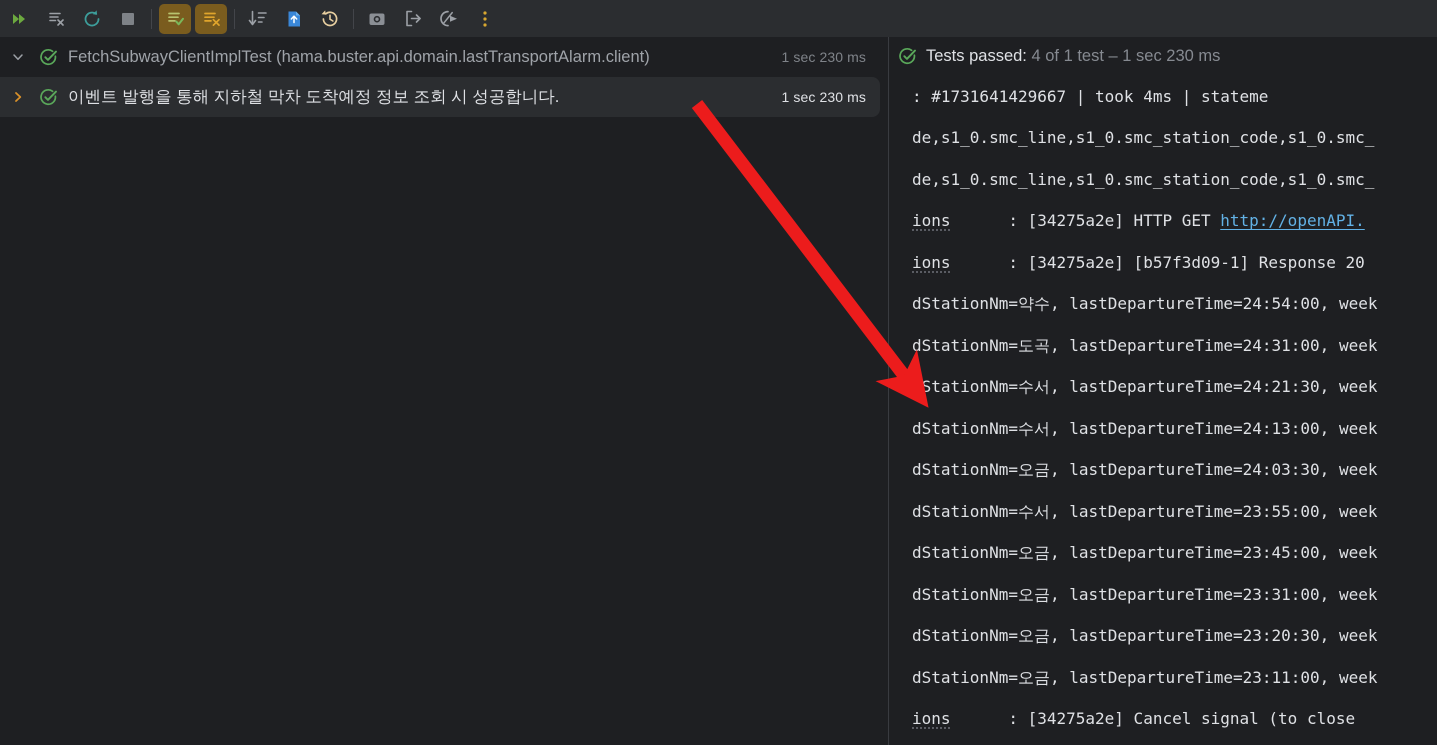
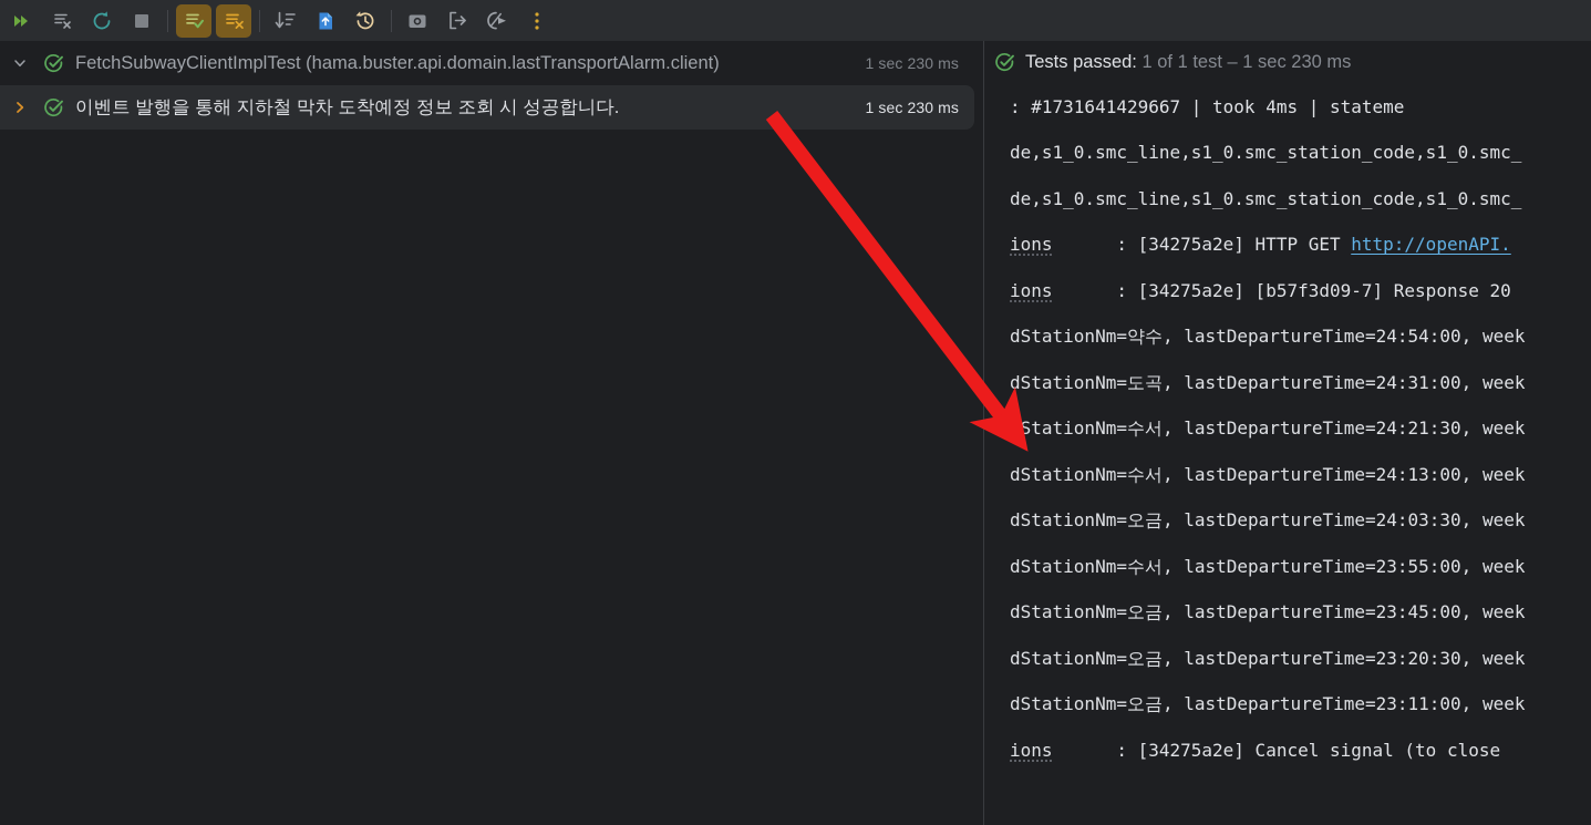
  FetchSubwayClientImplTest (hama.buster.api.domain.lastTransportAlarm.client)
  1 sec 230 ms
  이벤트 발행을 통해 지하철 막차 도착예정 정보 조회 시 성공합니다.
  1 sec 230 ms
- Tests passed: 4 of 1 test – 1 sec 230 ms
+ Tests passed: 1 of 1 test – 1 sec 230 ms
  : #1731641429667 | took 4ms | stateme
  de,s1_0.smc_line,s1_0.smc_station_code,s1_0.smc_
  de,s1_0.smc_line,s1_0.smc_station_code,s1_0.smc_
  ions : [34275a2e] HTTP GET http://openAPI.
- ions : [34275a2e] [b57f3d09-1] Response 20
+ ions : [34275a2e] [b57f3d09-7] Response 20
  dStationNm=약수, lastDepartureTime=24:54:00, week
  dStationNm=도곡, lastDepartureTime=24:31:00, week
  dStationNm=수서, lastDepartureTime=24:21:30, week
  dStationNm=수서, lastDepartureTime=24:13:00, week
  dStationNm=오금, lastDepartureTime=24:03:30, week
  dStationNm=수서, lastDepartureTime=23:55:00, week
  dStationNm=오금, lastDepartureTime=23:45:00, week
- dStationNm=오금, lastDepartureTime=23:31:00, week
  dStationNm=오금, lastDepartureTime=23:20:30, week
  dStationNm=오금, lastDepartureTime=23:11:00, week
  ions : [34275a2e] Cancel signal (to close
